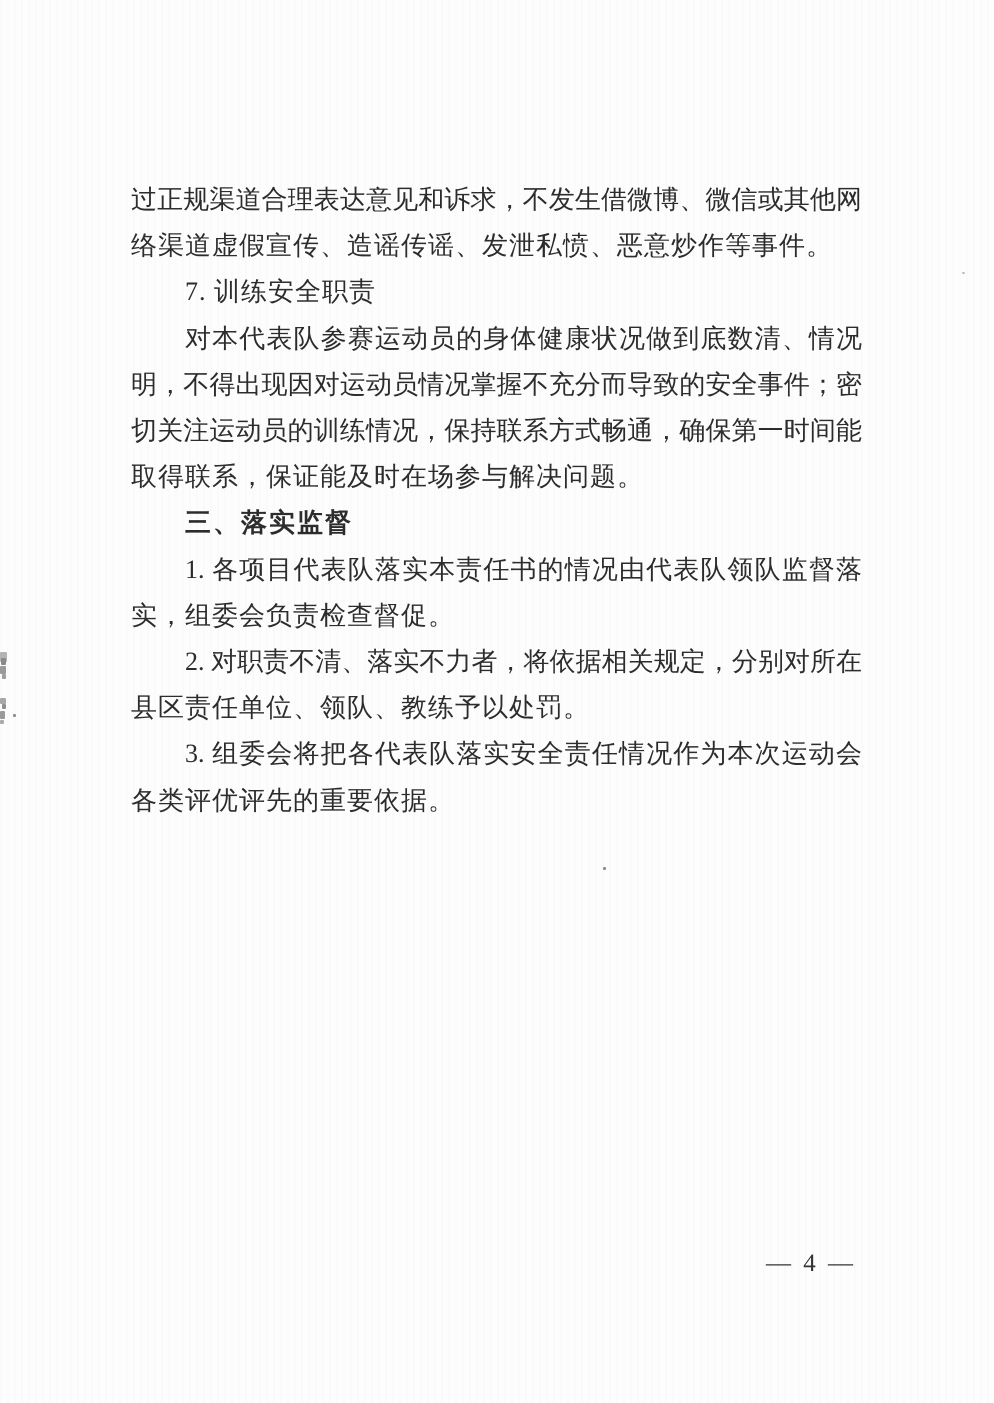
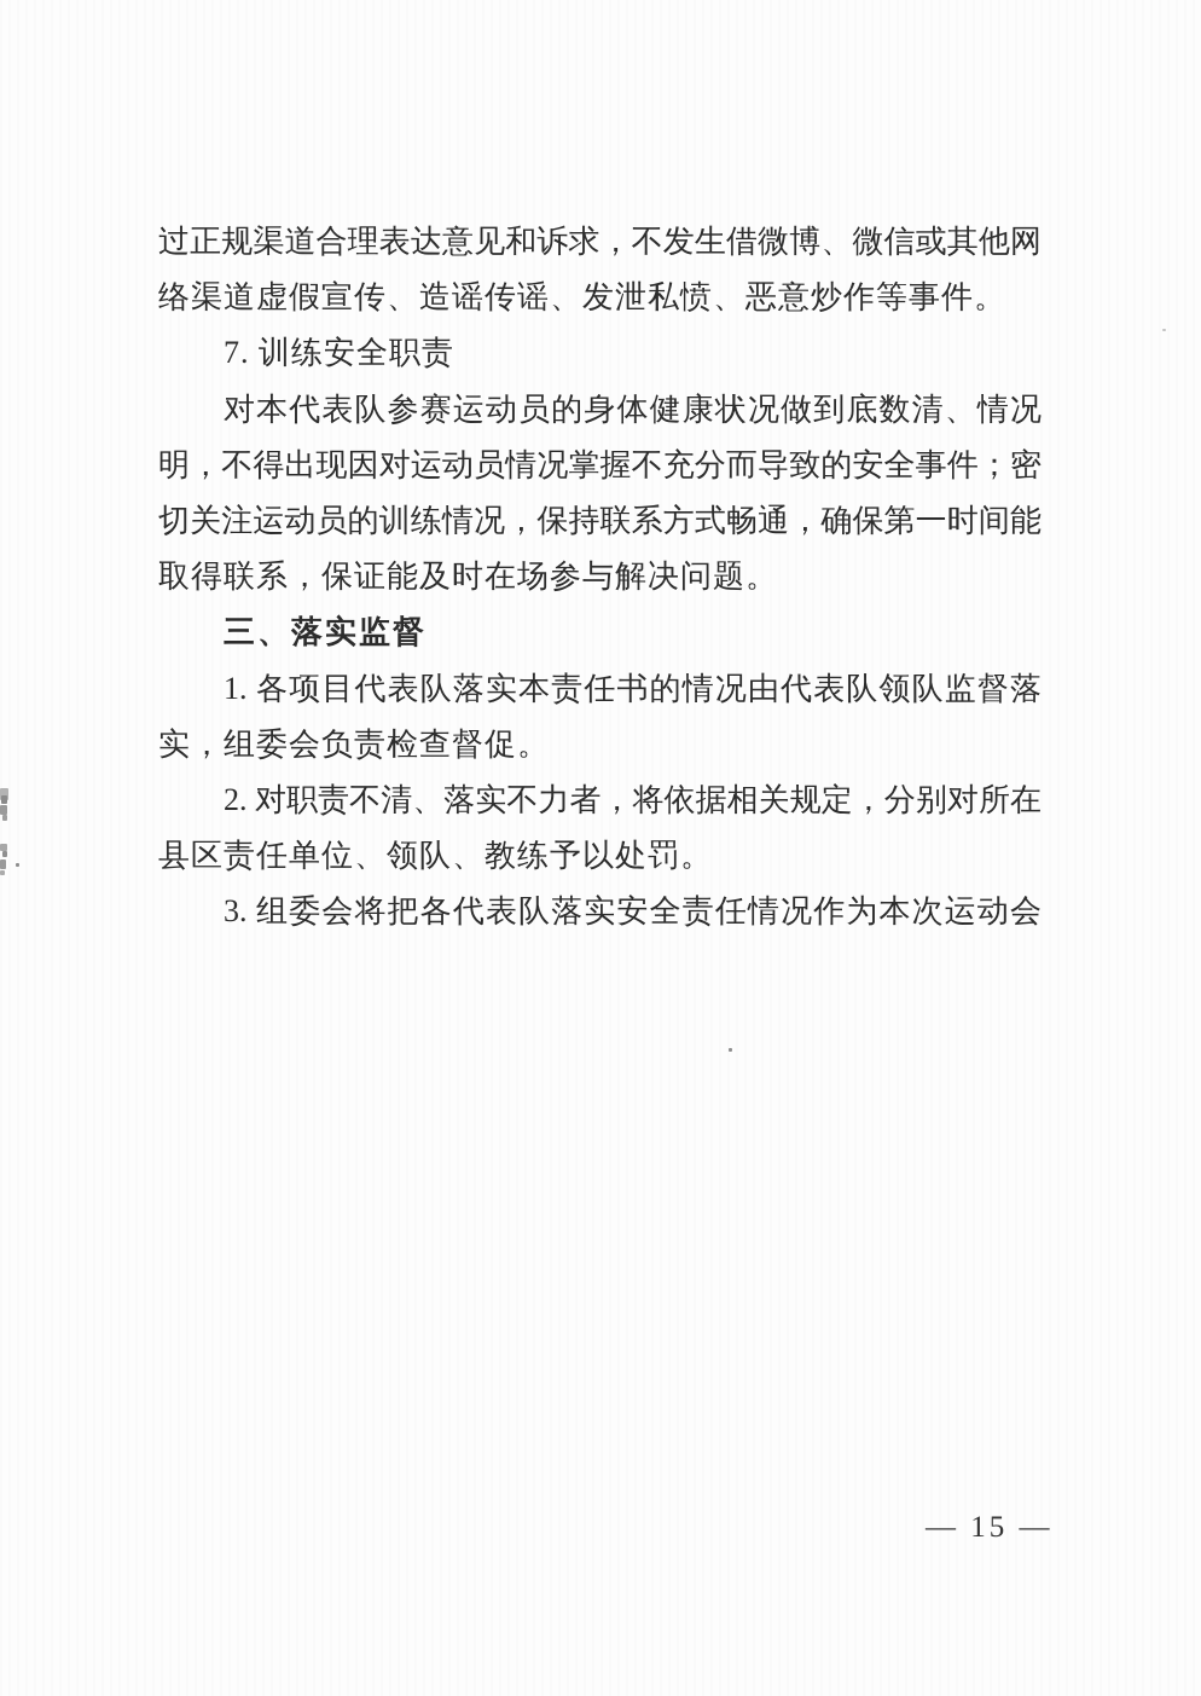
  过正规渠道合理表达意见和诉求，不发生借微博、微信或其他网
  络渠道虚假宣传、造谣传谣、发泄私愤、恶意炒作等事件。
  7. 训练安全职责
  对本代表队参赛运动员的身体健康状况做到底数清、情况
  明，不得出现因对运动员情况掌握不充分而导致的安全事件；密
  切关注运动员的训练情况，保持联系方式畅通，确保第一时间能
  取得联系，保证能及时在场参与解决问题。
  三、落实监督
  1. 各项目代表队落实本责任书的情况由代表队领队监督落
  实，组委会负责检查督促。
  2. 对职责不清、落实不力者，将依据相关规定，分别对所在
  县区责任单位、领队、教练予以处罚。
  3. 组委会将把各代表队落实安全责任情况作为本次运动会
- 各类评优评先的重要依据。
- — 4 —
+ — 15 —
